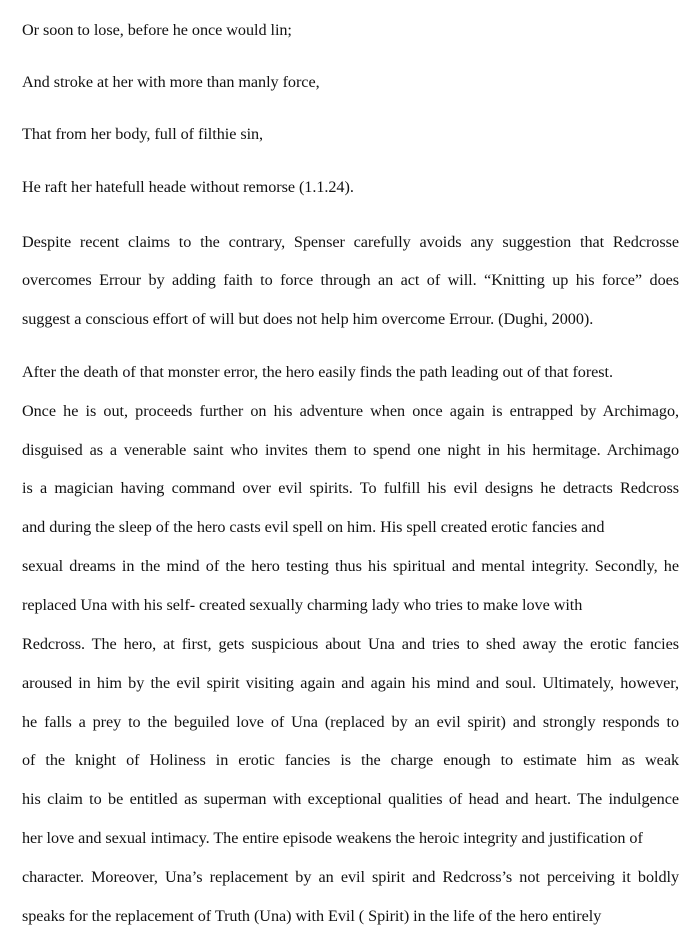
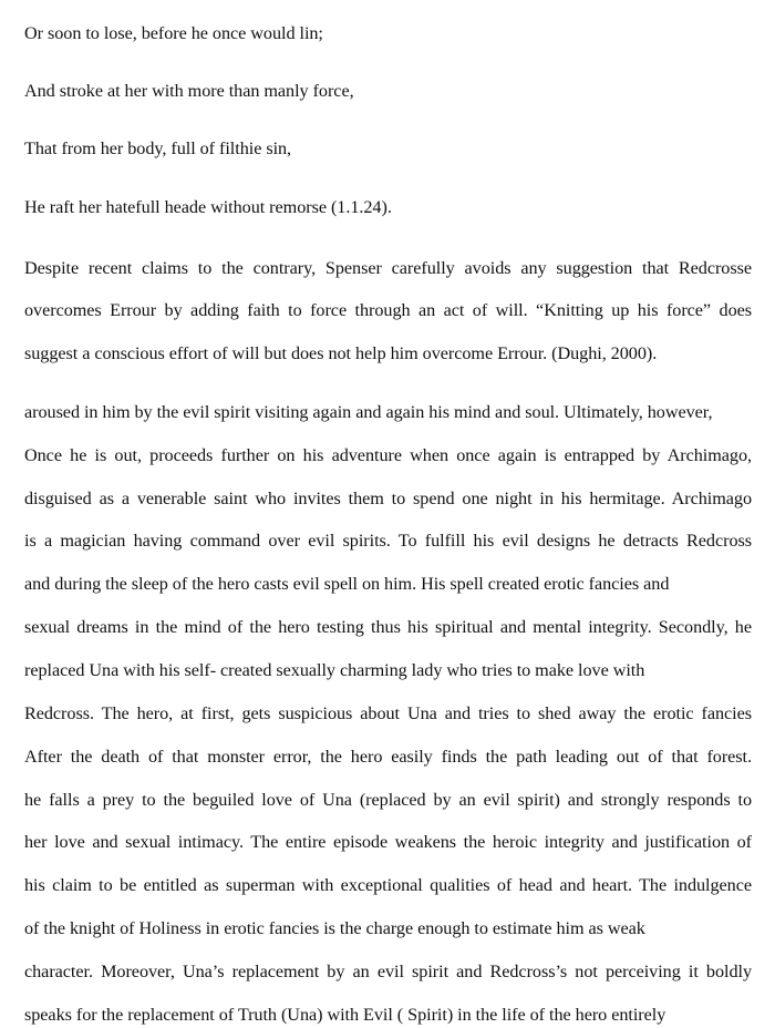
  Or soon to lose, before he once would lin;
  And stroke at her with more than manly force,
  That from her body, full of filthie sin,
  He raft her hatefull heade without remorse (1.1.24).
  Despite recent claims to the contrary, Spenser carefully avoids any suggestion that Redcrosse
  overcomes Errour by adding faith to force through an act of will. “Knitting up his force” does
  suggest a conscious effort of will but does not help him overcome Errour. (Dughi, 2000).
- After the death of that monster error, the hero easily finds the path leading out of that forest.
+ aroused in him by the evil spirit visiting again and again his mind and soul. Ultimately, however,
  Once he is out, proceeds further on his adventure when once again is entrapped by Archimago,
  disguised as a venerable saint who invites them to spend one night in his hermitage. Archimago
  is a magician having command over evil spirits. To fulfill his evil designs he detracts Redcross
  and during the sleep of the hero casts evil spell on him. His spell created erotic fancies and
  sexual dreams in the mind of the hero testing thus his spiritual and mental integrity. Secondly, he
  replaced Una with his self- created sexually charming lady who tries to make love with
  Redcross. The hero, at first, gets suspicious about Una and tries to shed away the erotic fancies
- aroused in him by the evil spirit visiting again and again his mind and soul. Ultimately, however,
+ After the death of that monster error, the hero easily finds the path leading out of that forest.
  he falls a prey to the beguiled love of Una (replaced by an evil spirit) and strongly responds to
- of the knight of Holiness in erotic fancies is the charge enough to estimate him as weak
+ her love and sexual intimacy. The entire episode weakens the heroic integrity and justification of
  his claim to be entitled as superman with exceptional qualities of head and heart. The indulgence
- her love and sexual intimacy. The entire episode weakens the heroic integrity and justification of
+ of the knight of Holiness in erotic fancies is the charge enough to estimate him as weak
  character. Moreover, Una’s replacement by an evil spirit and Redcross’s not perceiving it boldly
  speaks for the replacement of Truth (Una) with Evil ( Spirit) in the life of the hero entirely
